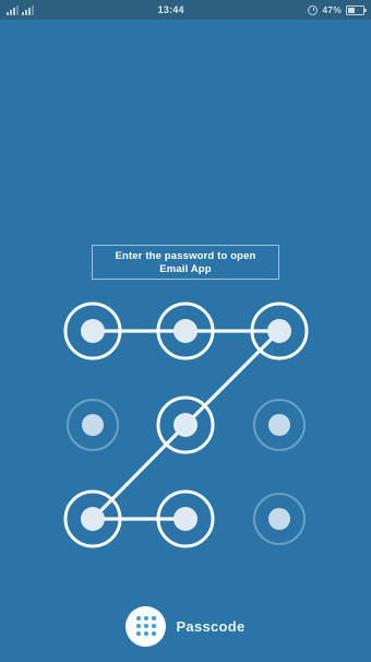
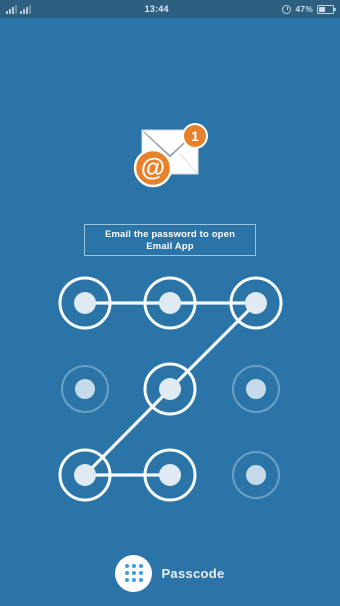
  13:44
  47%
+ 1
+ @
- Enter the password to open
+ Email the password to open
  Email App
  Passcode
